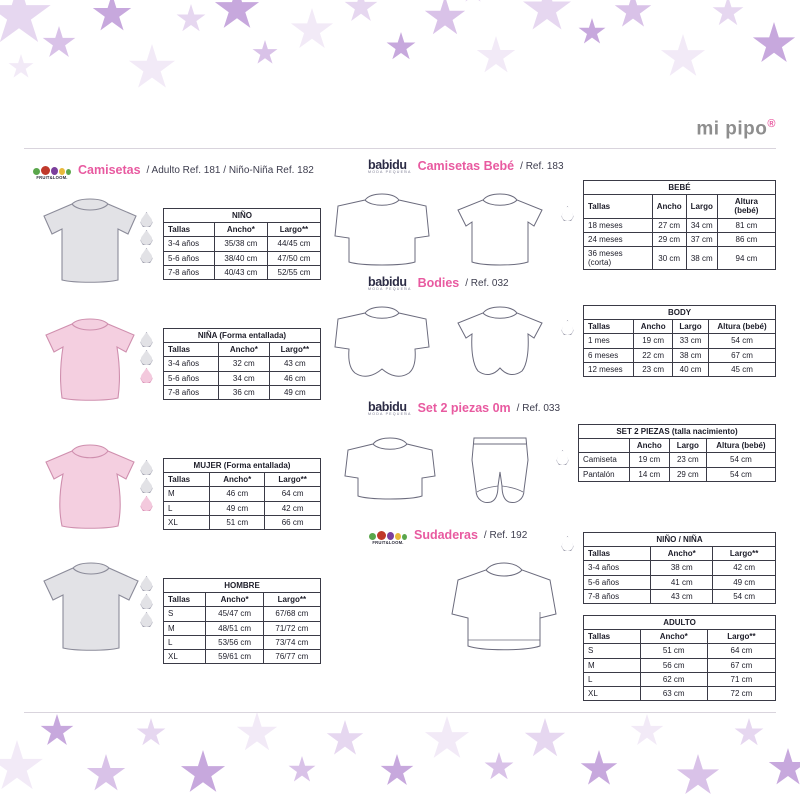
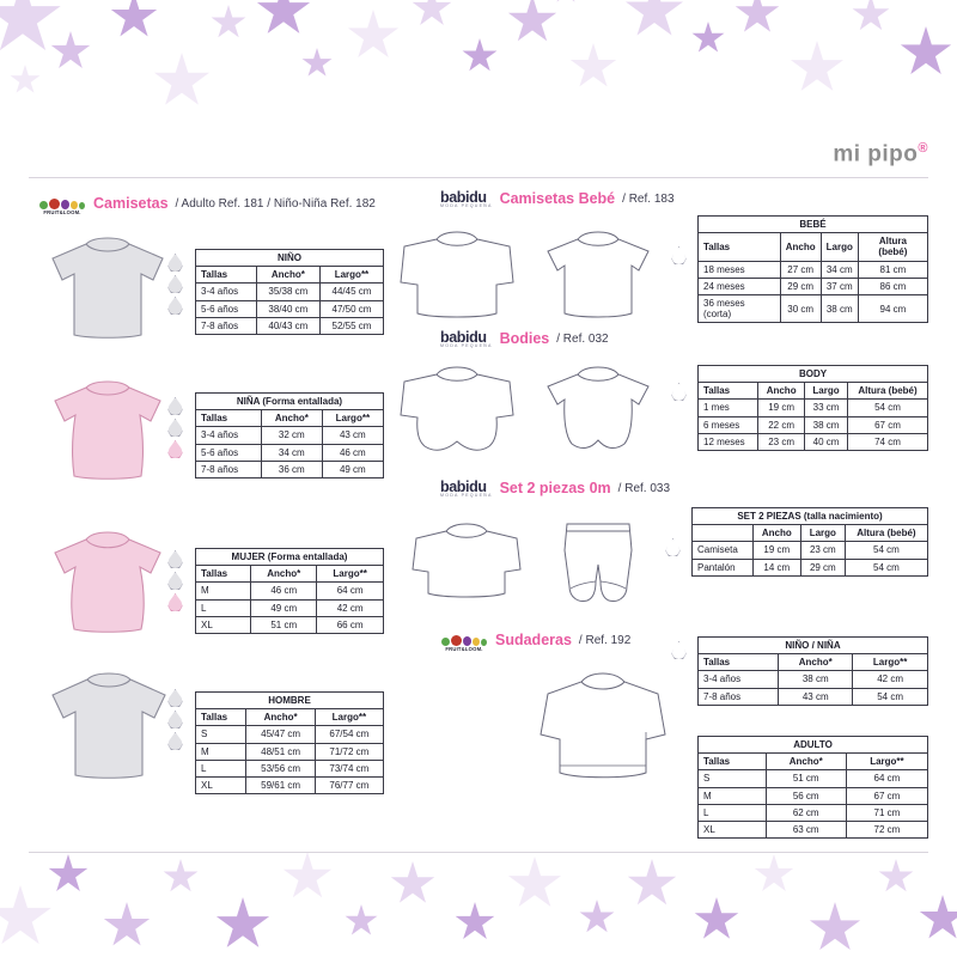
  mi pipo®
  Camisetas
  / Adulto Ref. 181 / Niño-Niña Ref. 182
  NIÑO
  Tallas	Ancho*	Largo**
  3-4 años	35/38 cm	44/45 cm
  5-6 años	38/40 cm	47/50 cm
  7-8 años	40/43 cm	52/55 cm
  NIÑA (Forma entallada)
  Tallas	Ancho*	Largo**
  3-4 años	32 cm	43 cm
  5-6 años	34 cm	46 cm
  7-8 años	36 cm	49 cm
  MUJER (Forma entallada)
  Tallas	Ancho*	Largo**
  M	46 cm	64 cm
  L	49 cm	42 cm
  XL	51 cm	66 cm
  HOMBRE
  Tallas	Ancho*	Largo**
- S	45/47 cm	67/68 cm
+ S	45/47 cm	67/54 cm
  M	48/51 cm	71/72 cm
  L	53/56 cm	73/74 cm
  XL	59/61 cm	76/77 cm
  babidu
  Camisetas Bebé
  / Ref. 183
  BEBÉ
  Tallas	Ancho	Largo	Altura (bebé)
  18 meses	27 cm	34 cm	81 cm
  24 meses	29 cm	37 cm	86 cm
  36 meses (corta)	30 cm	38 cm	94 cm
  babidu
  Bodies
  / Ref. 032
  BODY
  Tallas	Ancho	Largo	Altura (bebé)
  1 mes	19 cm	33 cm	54 cm
  6 meses	22 cm	38 cm	67 cm
- 12 meses	23 cm	40 cm	45 cm
+ 12 meses	23 cm	40 cm	74 cm
  babidu
  Set 2 piezas 0m
  / Ref. 033
  SET 2 PIEZAS (talla nacimiento)
  	Ancho	Largo	Altura (bebé)
  Camiseta	19 cm	23 cm	54 cm
  Pantalón	14 cm	29 cm	54 cm
  Sudaderas
  / Ref. 192
  NIÑO / NIÑA
  Tallas	Ancho*	Largo**
  3-4 años	38 cm	42 cm
- 5-6 años	41 cm	49 cm
  7-8 años	43 cm	54 cm
  ADULTO
  Tallas	Ancho*	Largo**
  S	51 cm	64 cm
  M	56 cm	67 cm
  L	62 cm	71 cm
  XL	63 cm	72 cm
